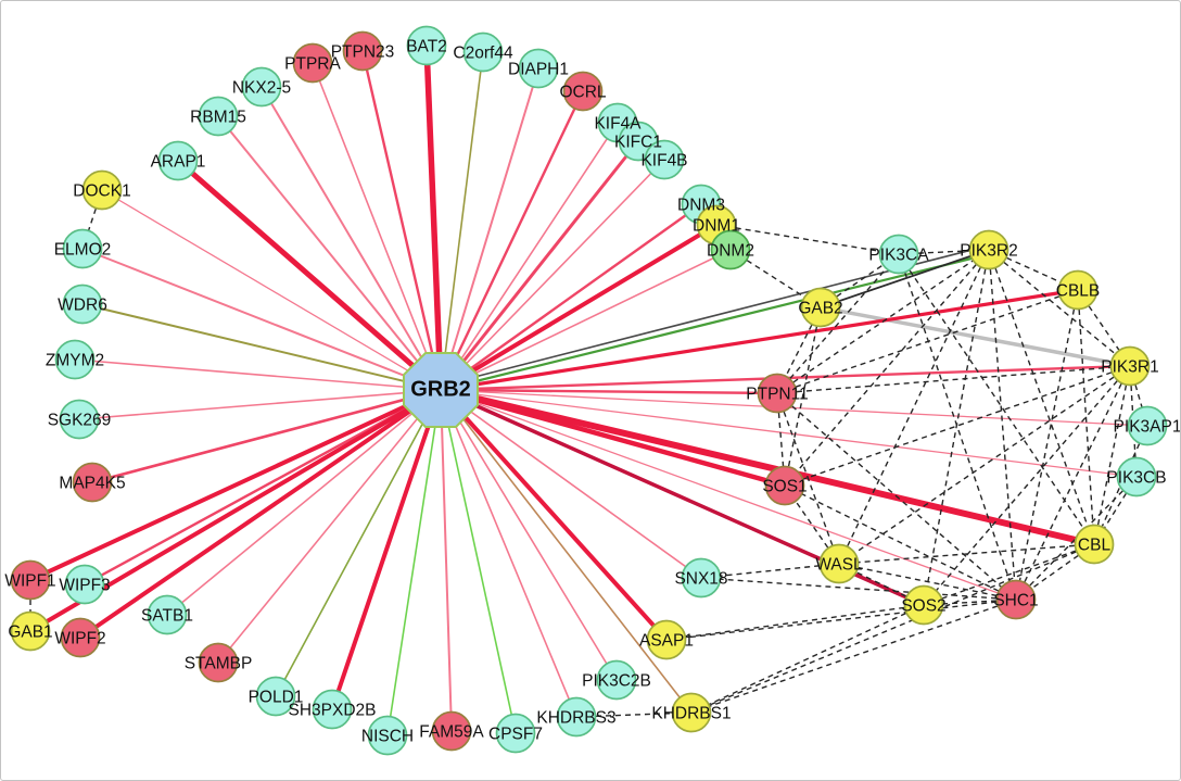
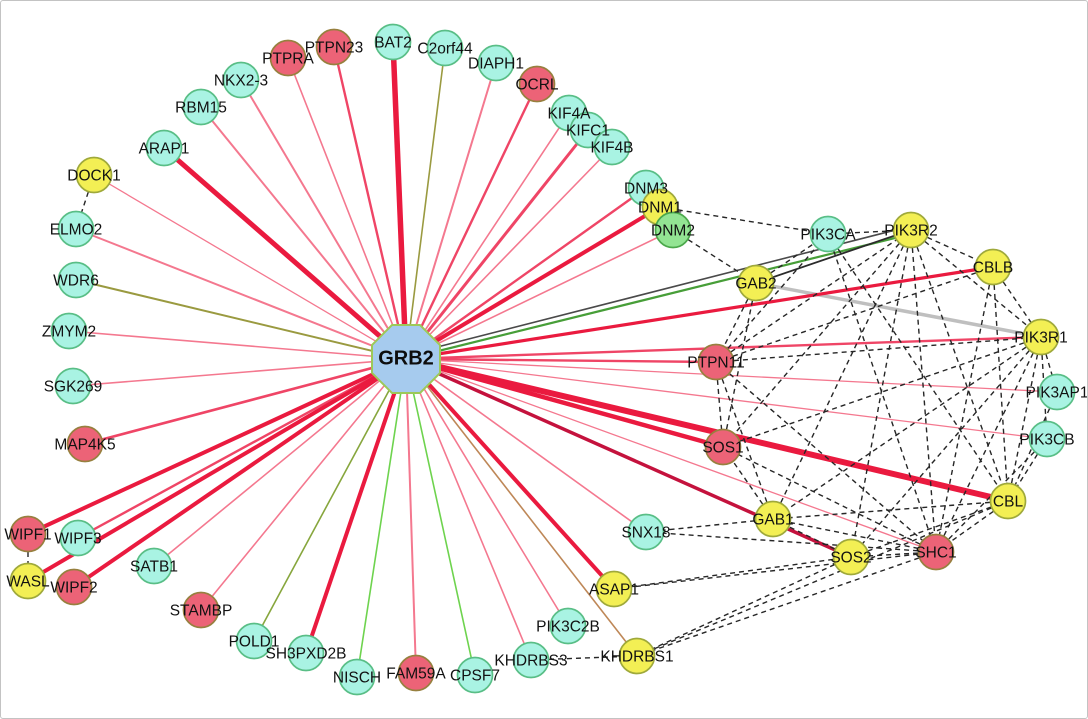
  GRB2
  PTPRA
  PTPN23
  BAT2
  C2orf44
  DIAPH1
  OCRL
  KIF4A
  KIFC1
  KIF4B
  DNM3
  DNM1
  DNM2
- NKX2-5
+ NKX2-3
  RBM15
  ARAP1
  DOCK1
  ELMO2
  WDR6
  ZMYM2
  SGK269
  MAP4K5
  WIPF1
  WIPF3
- GAB1
+ WASL
  WIPF2
  SATB1
  STAMBP
  POLD1
  SH3PXD2B
  NISCH
  FAM59A
  CPSF7
  KHDRBS3
  PIK3C2B
  KHDRBS1
  ASAP1
  SNX18
  SOS1
  PTPN11
  GAB2
  PIK3CA
  PIK3R2
  CBLB
  PIK3R1
  PIK3AP1
  PIK3CB
  CBL
  SHC1
  SOS2
- WASL
+ GAB1
